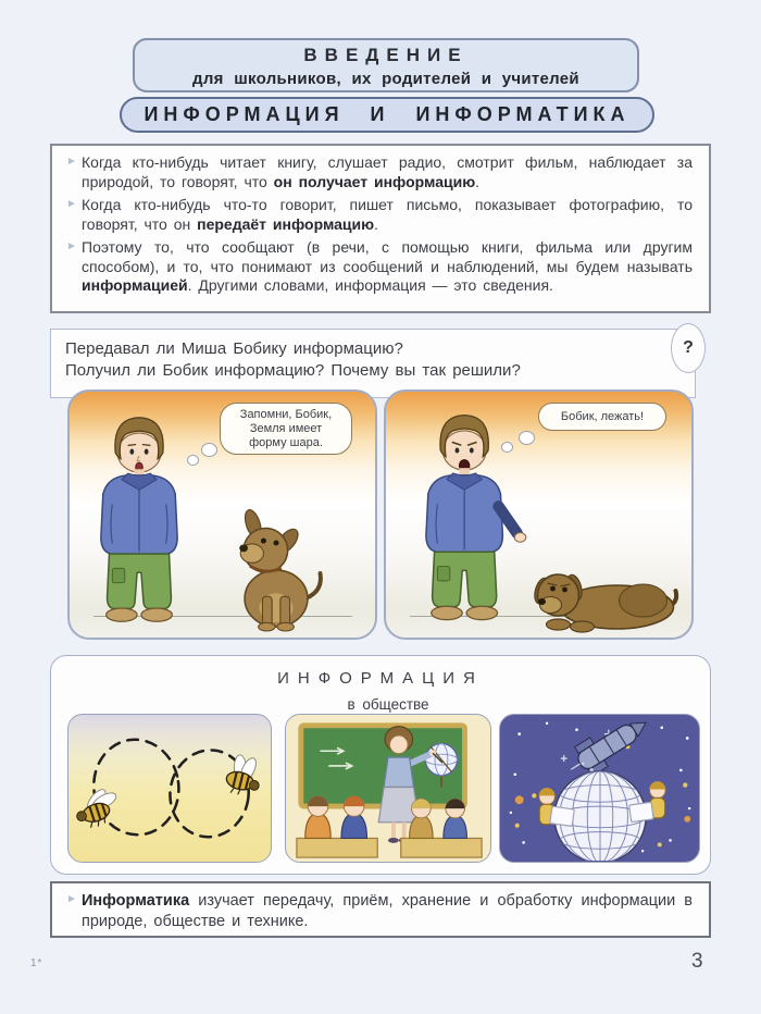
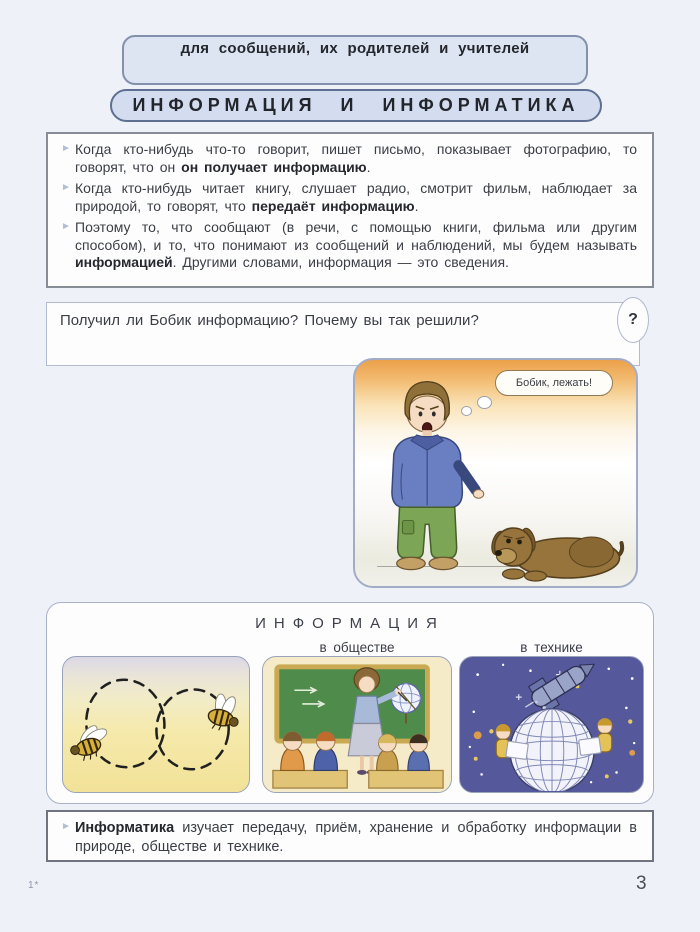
- ВВЕДЕНИЕ
- для школьников, их родителей и учителей
+ для сообщений, их родителей и учителей
  ИНФОРМАЦИЯ И ИНФОРМАТИКА
  ►
- Когда кто-нибудь читает книгу, слушает радио, смотрит фильм, наблюдает за природой, то говорят, что он получает информацию.
+ Когда кто-нибудь что-то говорит, пишет письмо, показывает фотографию, то говорят, что он он получает информацию.
  ►
- Когда кто-нибудь что-то говорит, пишет письмо, показывает фотографию, то говорят, что он передаёт информацию.
+ Когда кто-нибудь читает книгу, слушает радио, смотрит фильм, наблюдает за природой, то говорят, что передаёт информацию.
  ►
  Поэтому то, что сообщают (в речи, с помощью книги, фильма или другим способом), и то, что понимают из сообщений и наблюдений, мы будем называть информацией. Другими словами, информация — это сведения.
- Передавал ли Миша Бобику информацию?
  Получил ли Бобик информацию? Почему вы так решили?
  ?
- Запомни, Бобик,
- Земля имеет
- форму шара.
  Бобик, лежать!
  ИНФОРМАЦИЯ
  в обществе
+ в технике
  ►
  Информатика изучает передачу, приём, хранение и обработку информации в природе, обществе и технике.
  1*
  3
